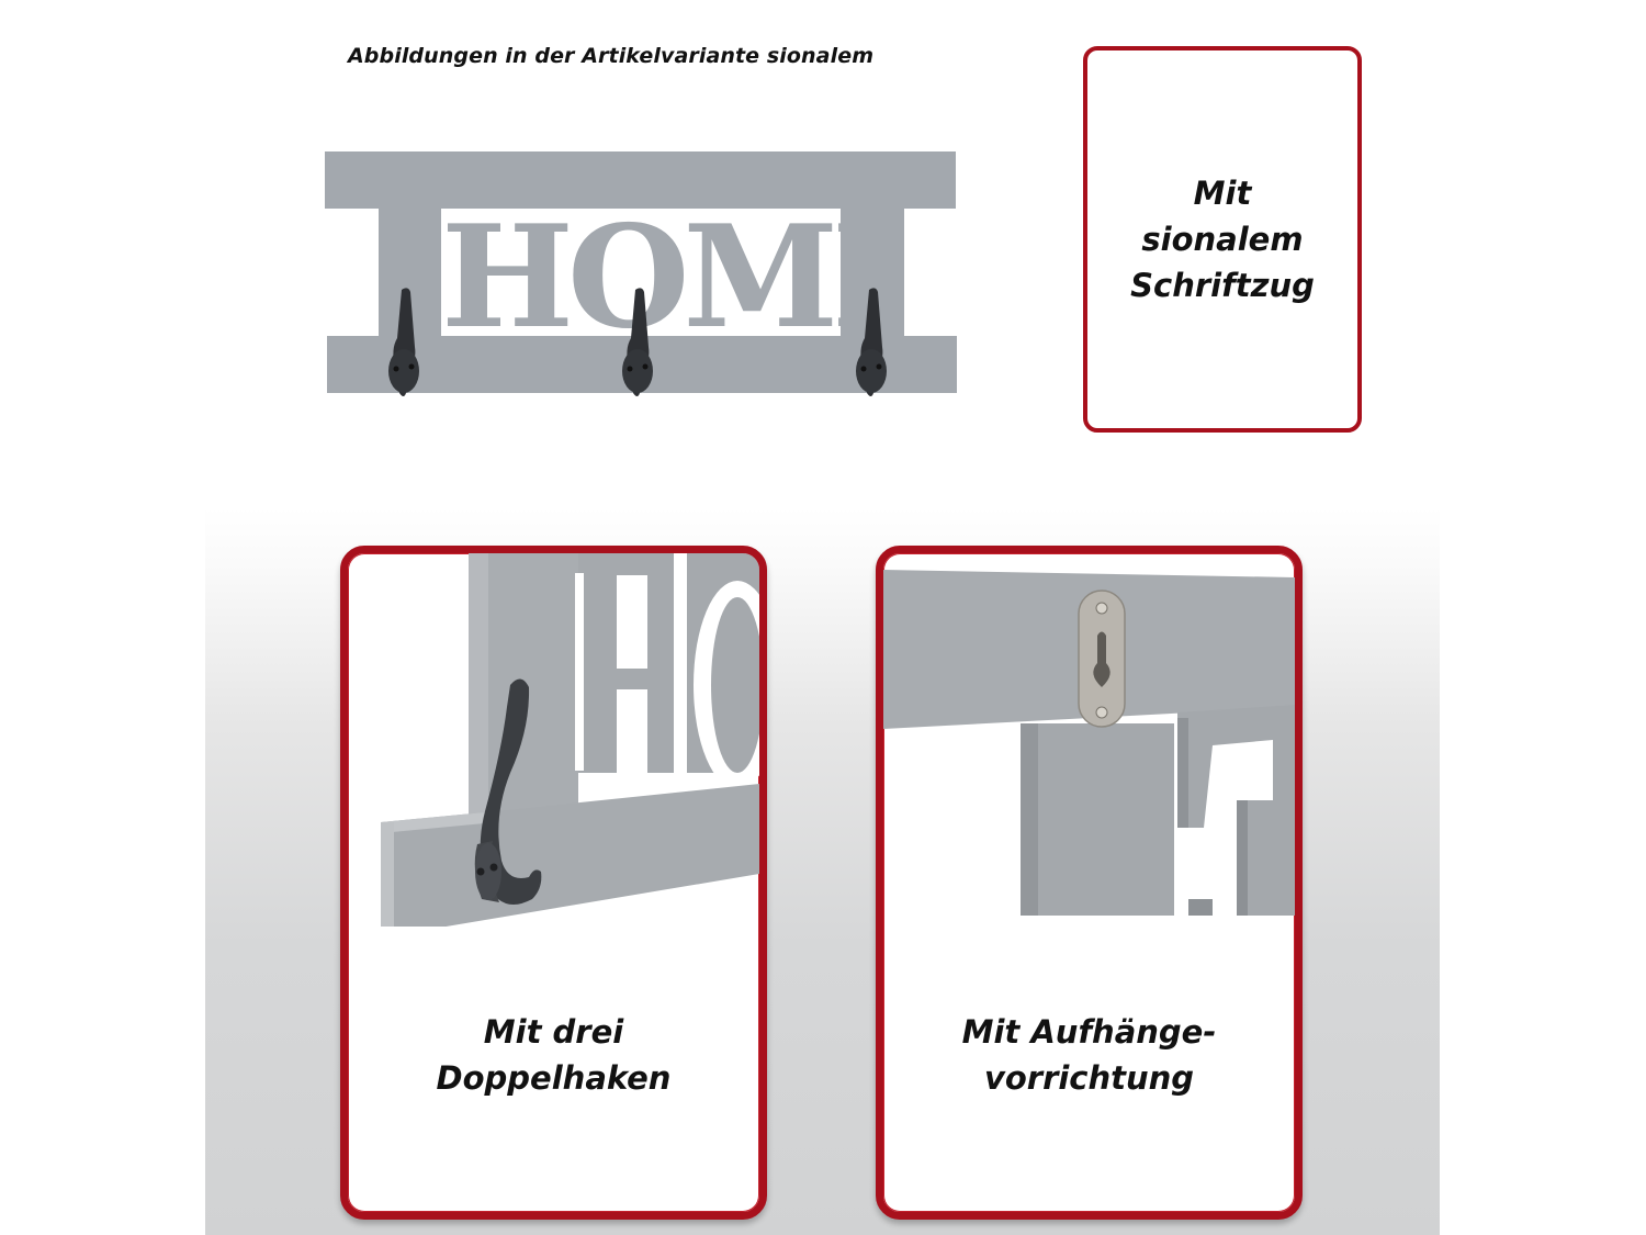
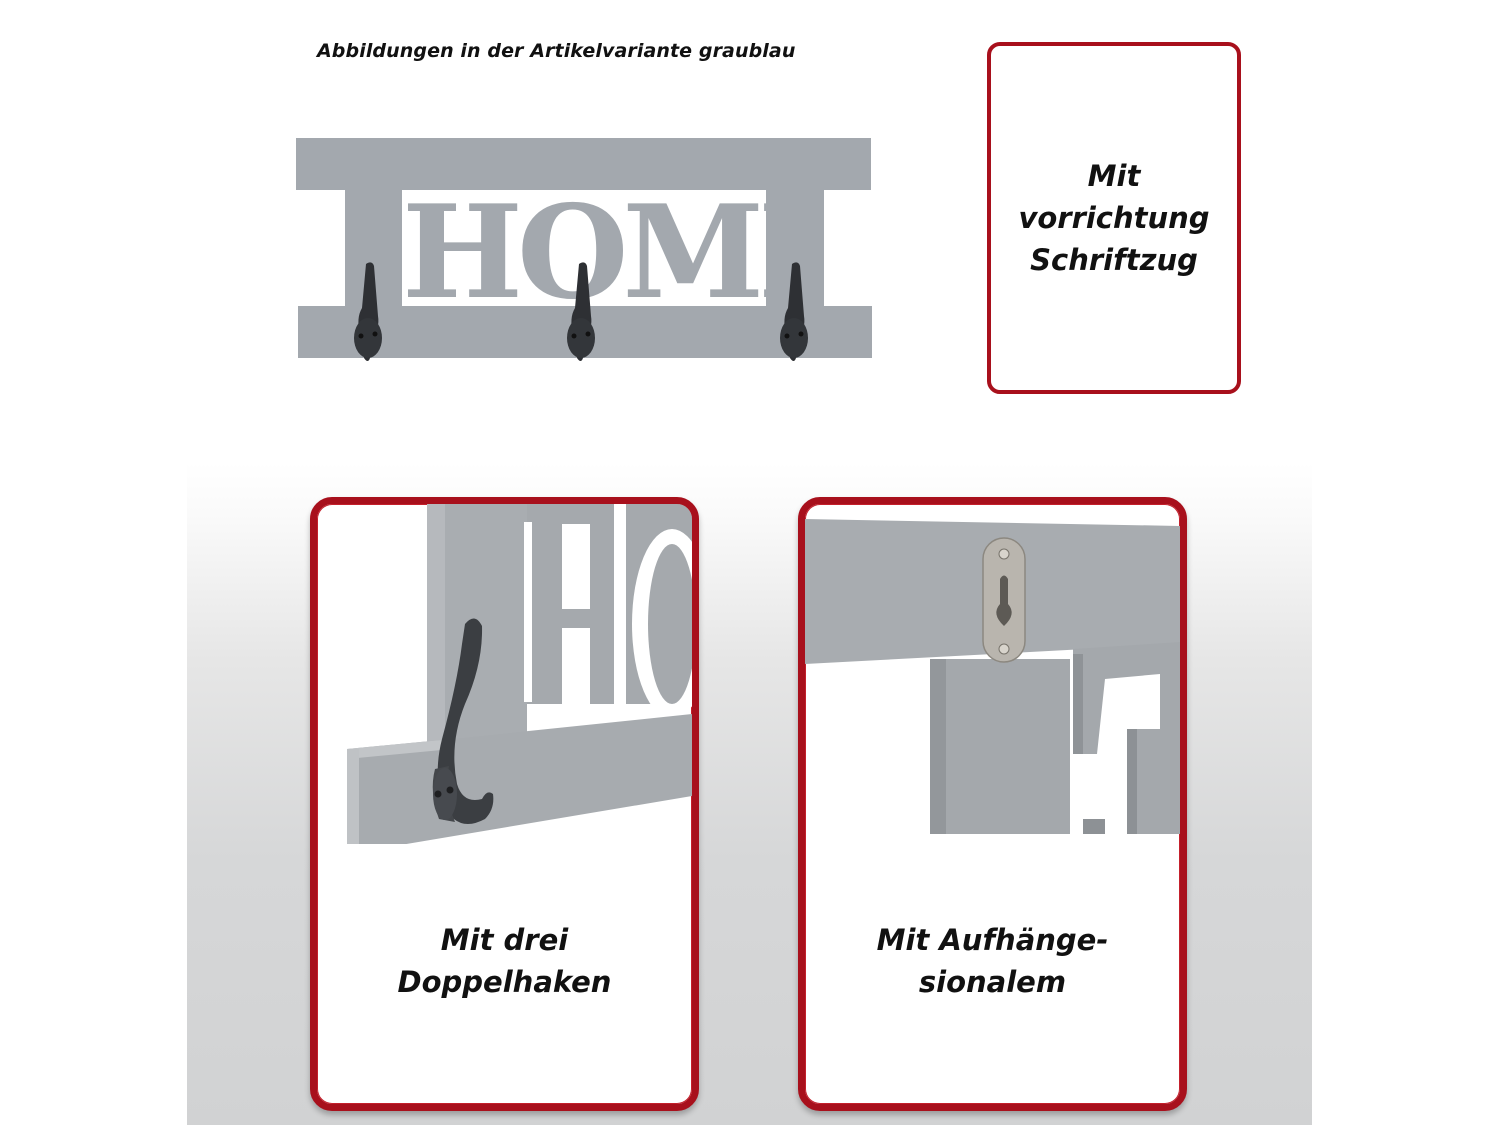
- Abbildungen in der Artikelvariante sionalem
+ Abbildungen in der Artikelvariante graublau
  HOM
  Mit
- sionalem
+ vorrichtung
  Schriftzug
  Mit drei
  Doppelhaken
  Mit Aufhänge-
- vorrichtung
+ sionalem
